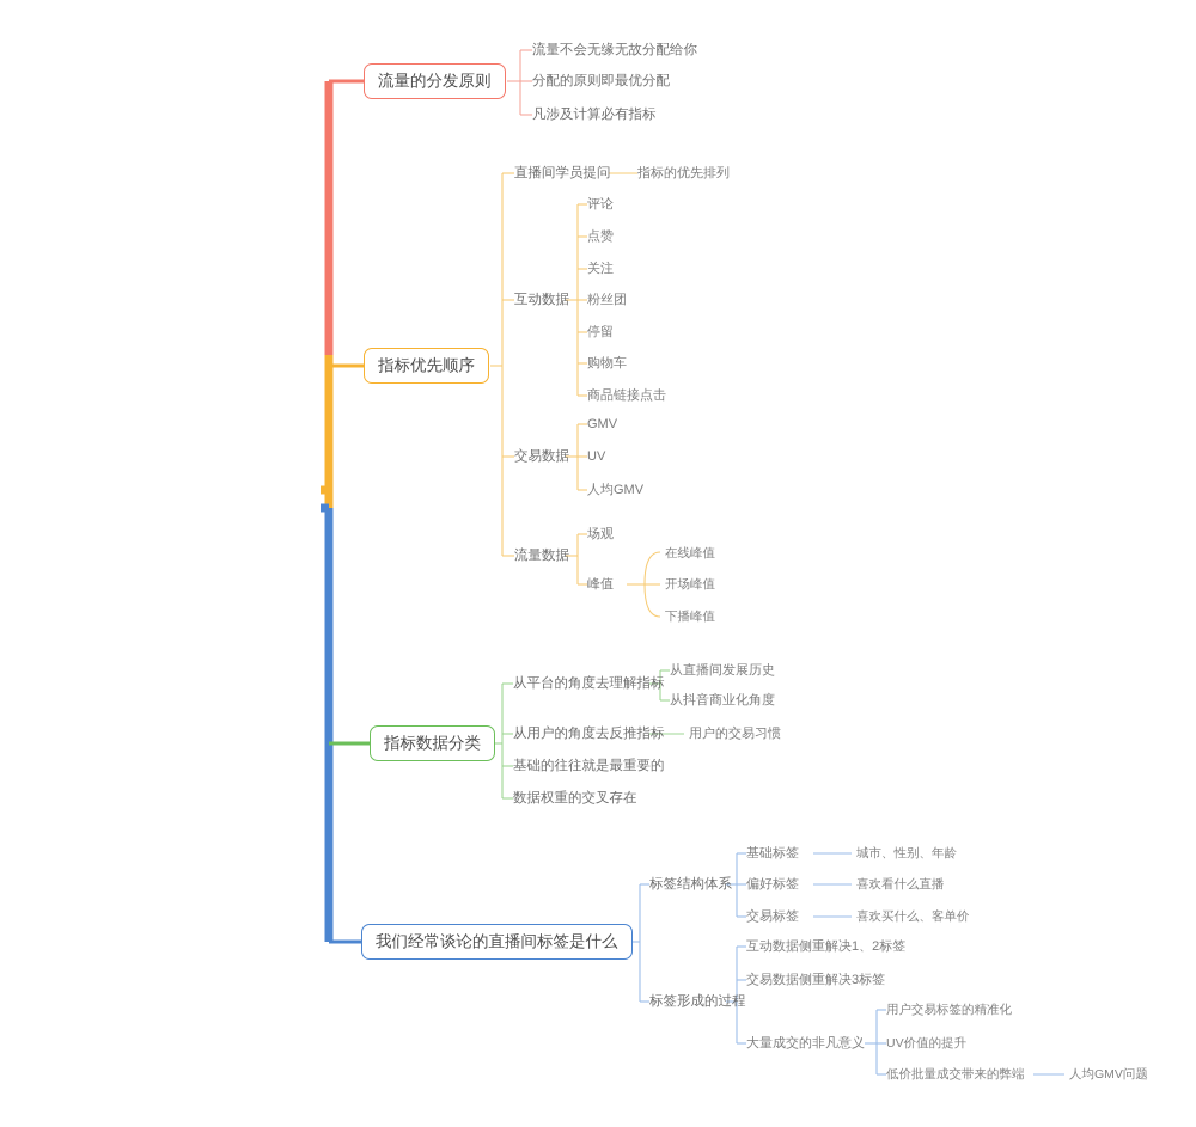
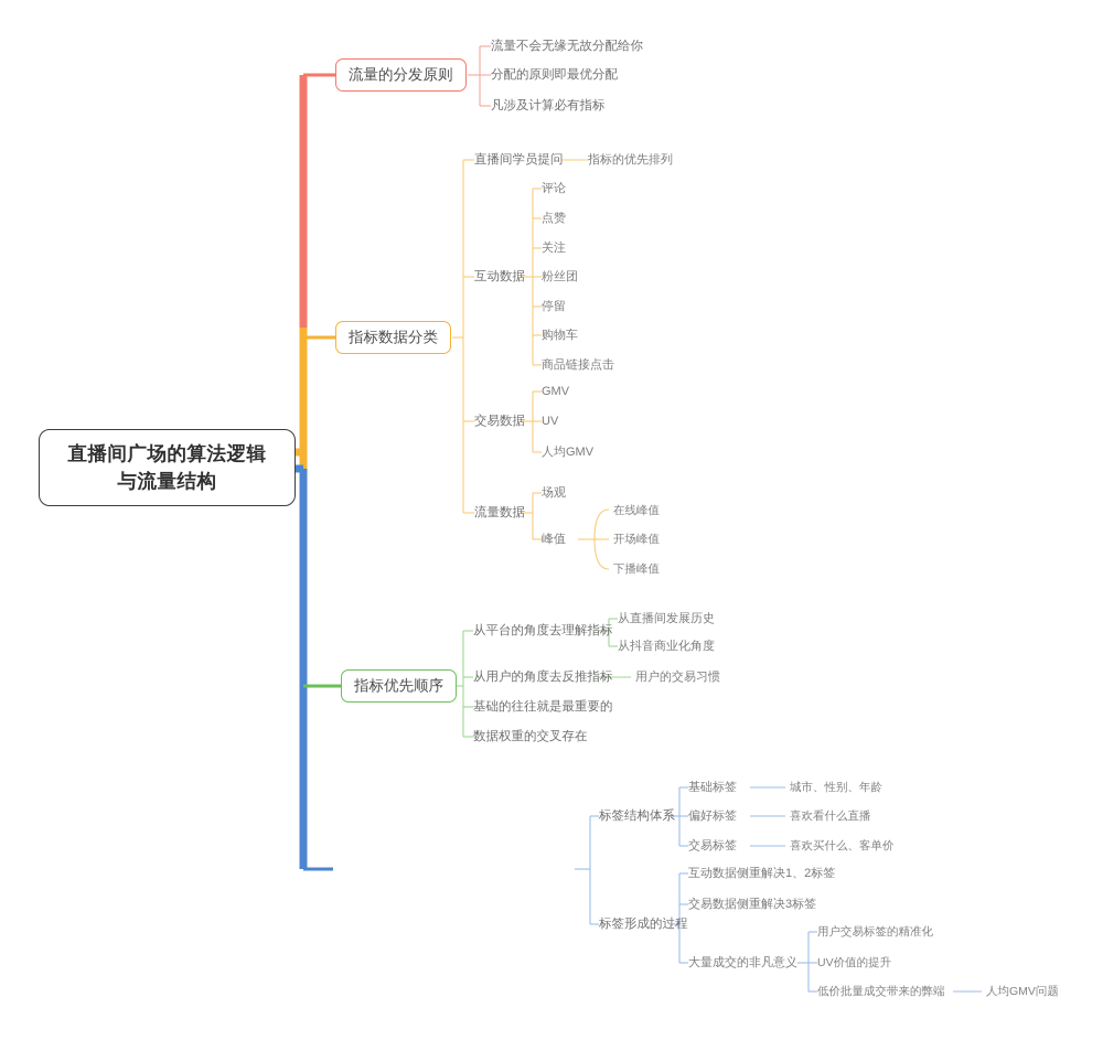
+ 直播间广场的算法逻辑
+ 与流量结构
  流量的分发原则
  流量不会无缘无故分配给你
  分配的原则即最优分配
  凡涉及计算必有指标
- 指标优先顺序
+ 指标数据分类
  直播间学员提问
  指标的优先排列
  互动数据
  评论
  点赞
  关注
  粉丝团
  停留
  购物车
  商品链接点击
  交易数据
  GMV
  UV
  人均GMV
  流量数据
  场观
  峰值
  在线峰值
  开场峰值
  下播峰值
- 指标数据分类
+ 指标优先顺序
  从平台的角度去理解指标
  从直播间发展历史
  从抖音商业化角度
  从用户的角度去反推指标
  用户的交易习惯
  基础的往往就是最重要的
  数据权重的交叉存在
- 我们经常谈论的直播间标签是什么
  标签结构体系
  基础标签
  城市、性别、年龄
  偏好标签
  喜欢看什么直播
  交易标签
  喜欢买什么、客单价
  标签形成的过程
  互动数据侧重解决1、2标签
  交易数据侧重解决3标签
  大量成交的非凡意义
  用户交易标签的精准化
  UV价值的提升
  低价批量成交带来的弊端
  人均GMV问题
